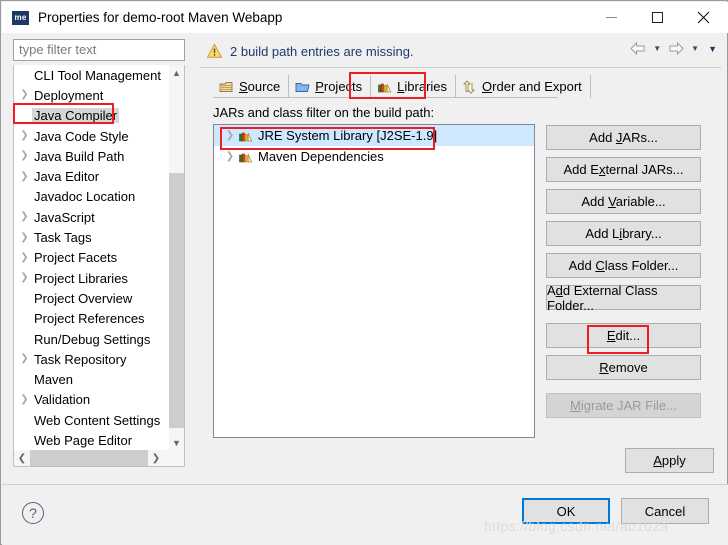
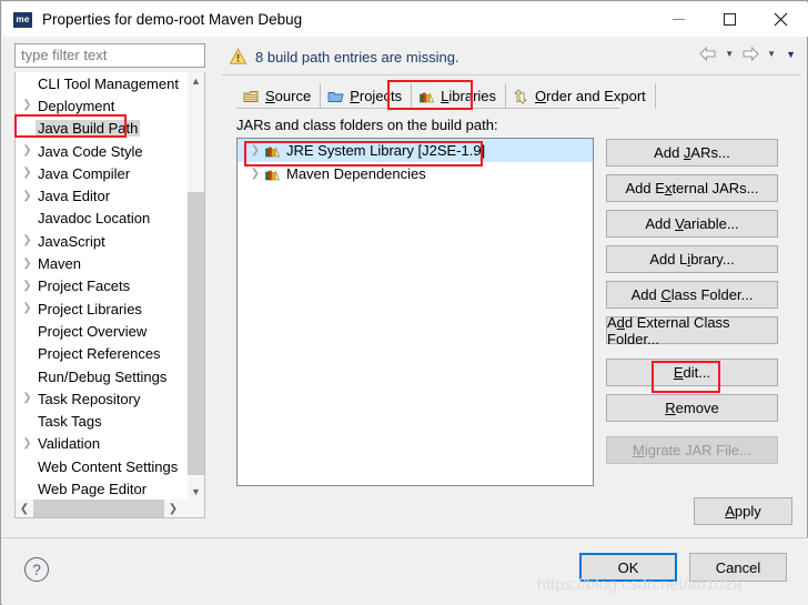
  me
- Properties for demo-root Maven Webapp
+ Properties for demo-root Maven Debug
  type filter text
  CLI Tool Management
  ❯
  Deployment
- Java Compiler
+ Java Build Path
  ❯
  Java Code Style
  ❯
- Java Build Path
+ Java Compiler
  ❯
  Java Editor
  Javadoc Location
  ❯
  JavaScript
  ❯
- Task Tags
+ Maven
  ❯
  Project Facets
  ❯
  Project Libraries
  Project Overview
  Project References
  Run/Debug Settings
  ❯
  Task Repository
- Maven
+ Task Tags
  ❯
  Validation
  Web Content Settings
  Web Page Editor
  ▲
  ▼
  ❮
  ❯
- 2 build path entries are missing.
+ 8 build path entries are missing.
  ▼
  ▼
  ▼
  Source
  Projects
  Libraries
  Order and Export
- JARs and class filter on the build path:
+ JARs and class folders on the build path:
  ❯
  JRE System Library [J2SE-1.9]
  ❯
  Maven Dependencies
  Add JARs...
  Add External JARs...
  Add Variable...
  Add Library...
  Add Class Folder...
  Add External Class Folder...
  Edit...
  Remove
  Migrate JAR File...
  Apply
  ?
  OK
  Cancel
  https://blog.csdn.net/ab102a
